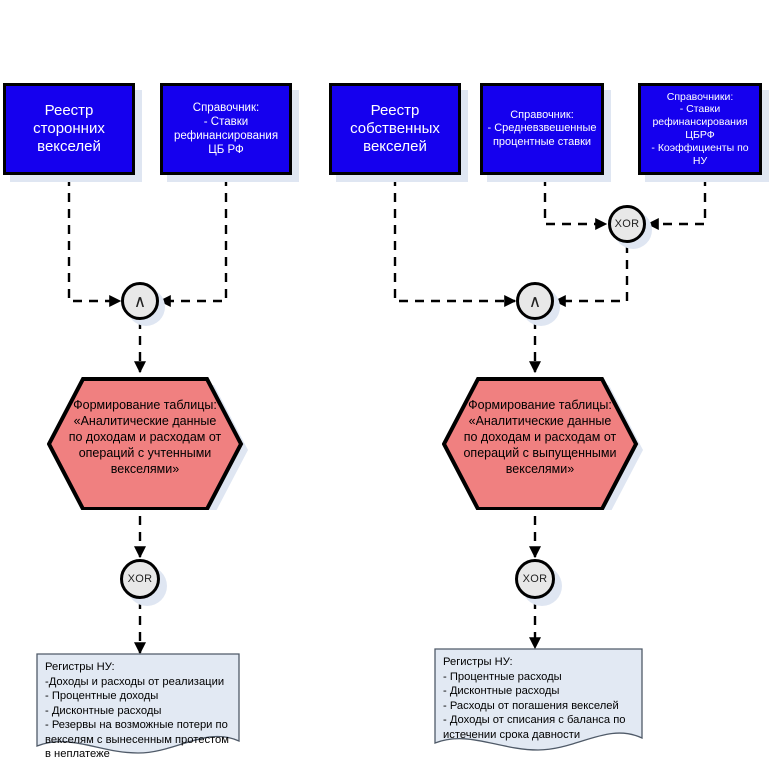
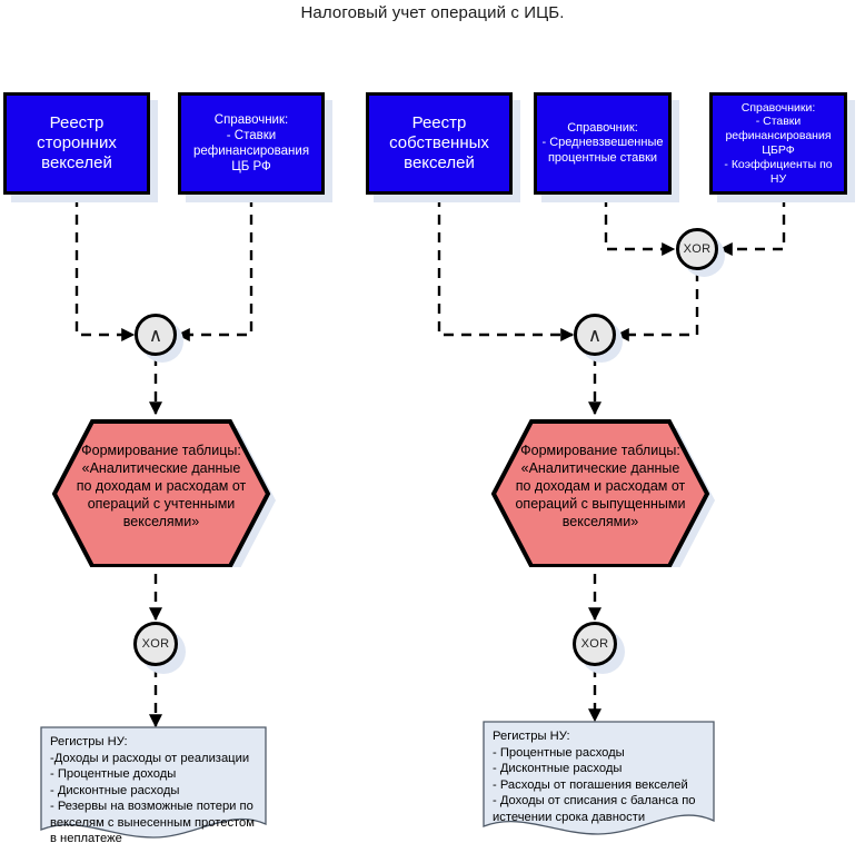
+ Налоговый учет операций с ИЦБ.
  Реестр
  сторонних
  векселей
  Справочник:
  - Ставки
  рефинансирования
  ЦБ РФ
  Реестр
  собственных
  векселей
  Справочник:
  - Средневзвешенные
  процентные ставки
  Справочники:
  - Ставки
  рефинансирования
  ЦБРФ
  - Коэффициенты по
  НУ
  Формирование таблицы:
  «Аналитические данные
  по доходам и расходам от
  операций с учтенными
  векселями»
  Формирование таблицы:
  «Аналитические данные
  по доходам и расходам от
  операций с выпущенными
  векселями»
  ∧
  XOR
  ∧
  XOR
  XOR
  Регистры НУ:
  -Доходы и расходы от реализации
  - Процентные доходы
  - Дисконтные расходы
  - Резервы на возможные потери по
  векселям с вынесенным протестом
  в неплатеже
  Регистры НУ:
  - Процентные расходы
  - Дисконтные расходы
  - Расходы от погашения векселей
  - Доходы от списания с баланса по
  истечении срока давности
